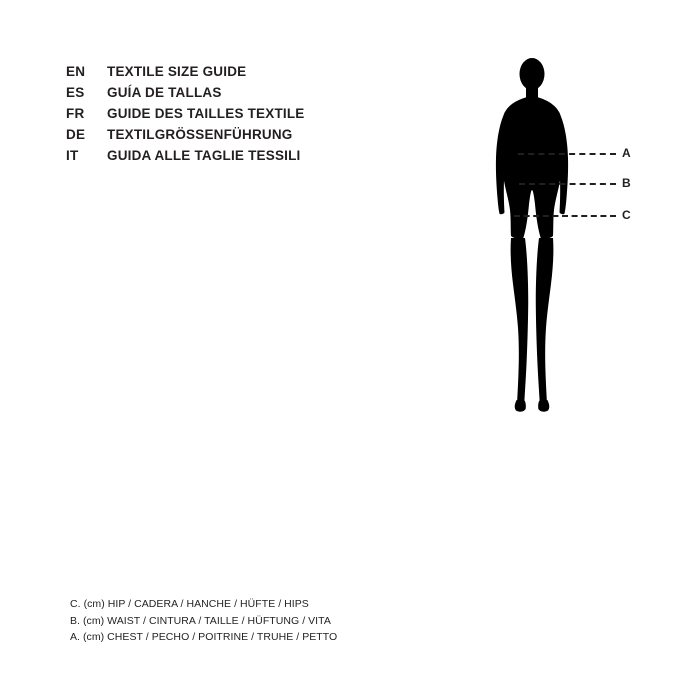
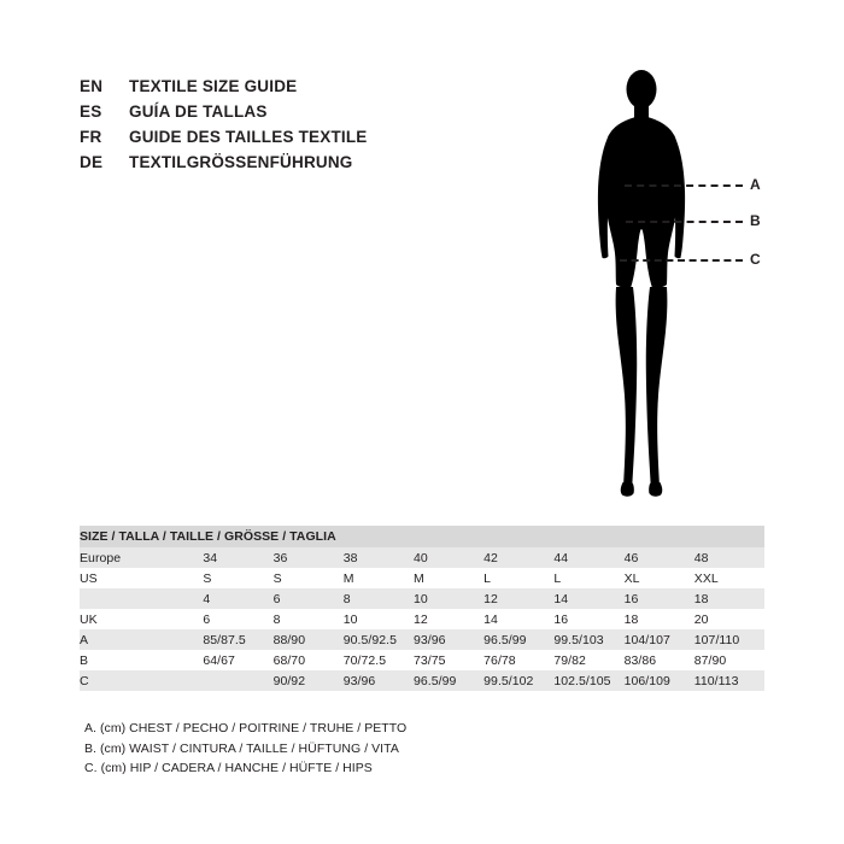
  EN
  TEXTILE SIZE GUIDE
  ES
  GUÍA DE TALLAS
  FR
  GUIDE DES TAILLES TEXTILE
  DE
  TEXTILGRÖSSENFÜHRUNG
- IT
- GUIDA ALLE TAGLIE TESSILI
  A
  B
  C
+ SIZE / TALLA / TAILLE / GRÖSSE / TAGLIA
+ Europe	34	36	38	40	42	44	46	48
+ US	S	S	M	M	L	L	XL	XXL
+ 	4	6	8	10	12	14	16	18
+ UK	6	8	10	12	14	16	18	20
+ A	85/87.5	88/90	90.5/92.5	93/96	96.5/99	99.5/103	104/107	107/110
+ B	64/67	68/70	70/72.5	73/75	76/78	79/82	83/86	87/90
+ C		90/92	93/96	96.5/99	99.5/102	102.5/105	106/109	110/113
- C. (cm) HIP / CADERA / HANCHE / HÜFTE / HIPS
+ A. (cm) CHEST / PECHO / POITRINE / TRUHE / PETTO
  B. (cm) WAIST / CINTURA / TAILLE / HÜFTUNG / VITA
- A. (cm) CHEST / PECHO / POITRINE / TRUHE / PETTO
+ C. (cm) HIP / CADERA / HANCHE / HÜFTE / HIPS
